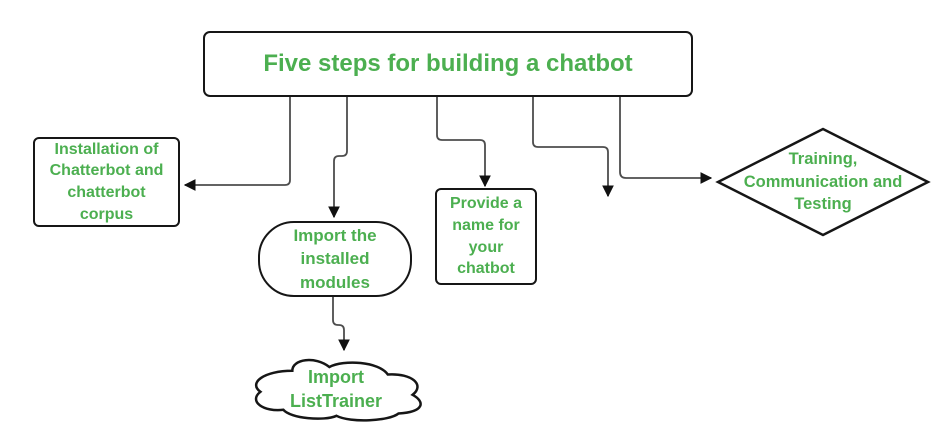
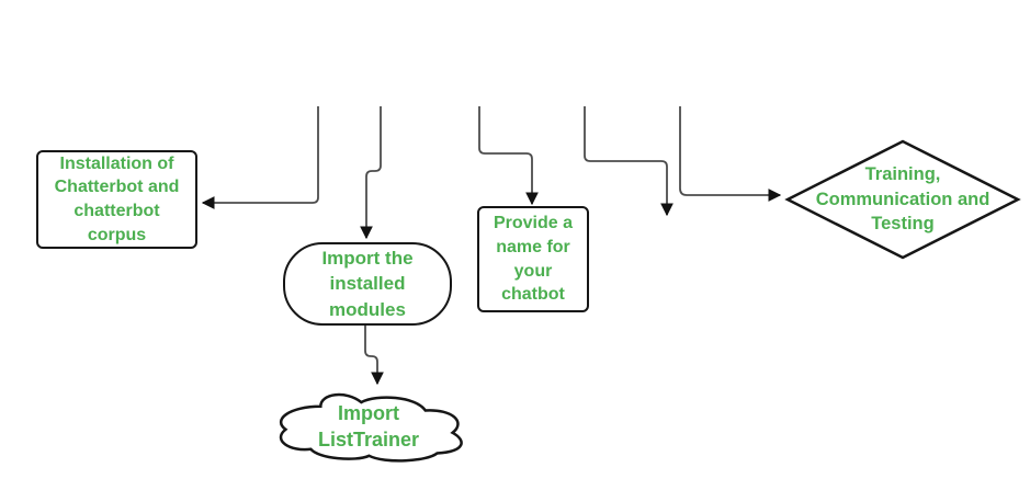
- Five steps for building a chatbot
  Installation of
  Chatterbot and
  chatterbot
  corpus
  Import the
  installed
  modules
  Provide a
  name for
  your
  chatbot
  Import
  ListTrainer
  Training,
  Communication and
  Testing
